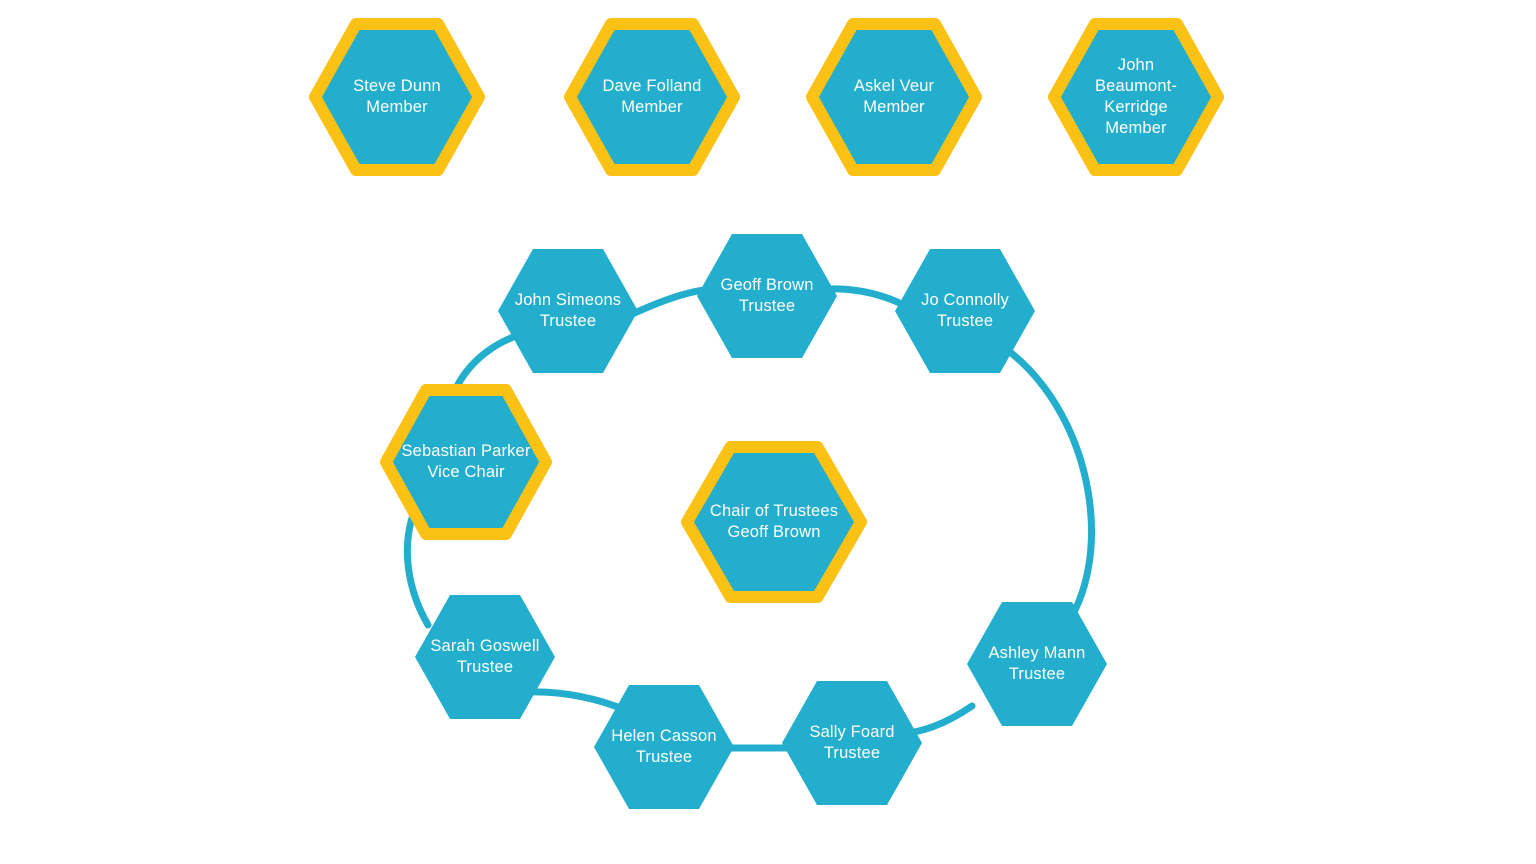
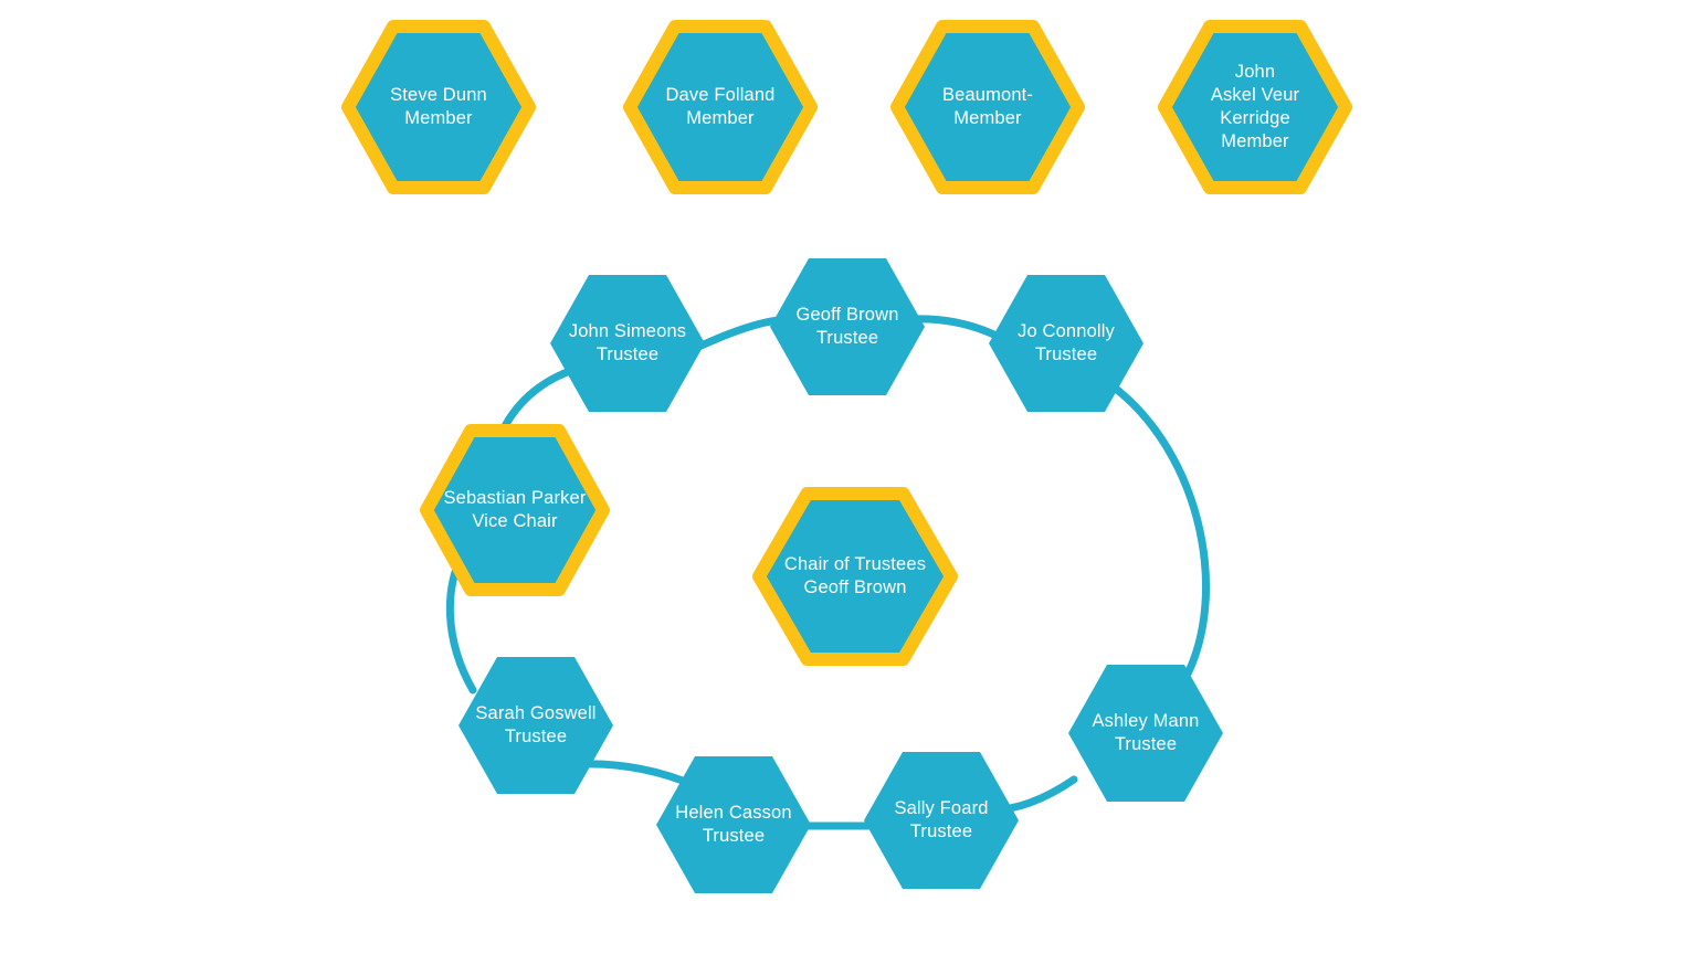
  John Simeons
  Trustee
  Geoff Brown
  Trustee
  Jo Connolly
  Trustee
  Ashley Mann
  Trustee
  Sally Foard
  Trustee
  Helen Casson
  Trustee
  Sarah Goswell
  Trustee
  Sebastian Parker
  Vice Chair
  Chair of Trustees
  Geoff Brown
  Steve Dunn
  Member
  Dave Folland
  Member
- Askel Veur
+ Beaumont-
  Member
  John
- Beaumont-
+ Askel Veur
  Kerridge
  Member
